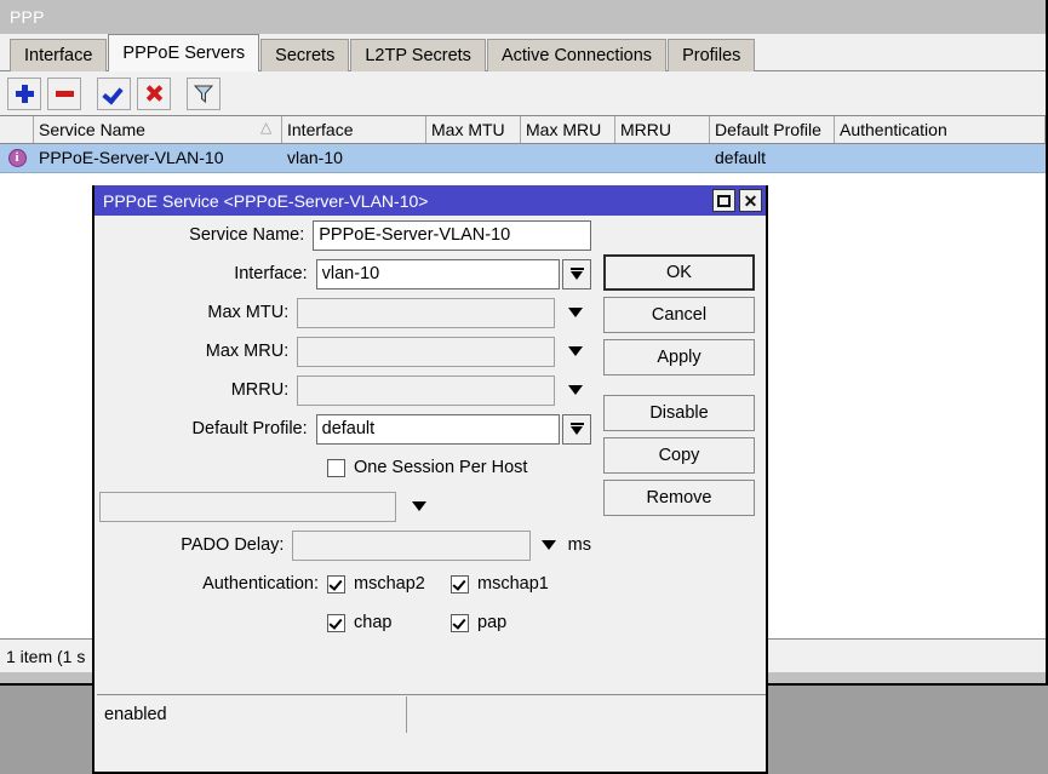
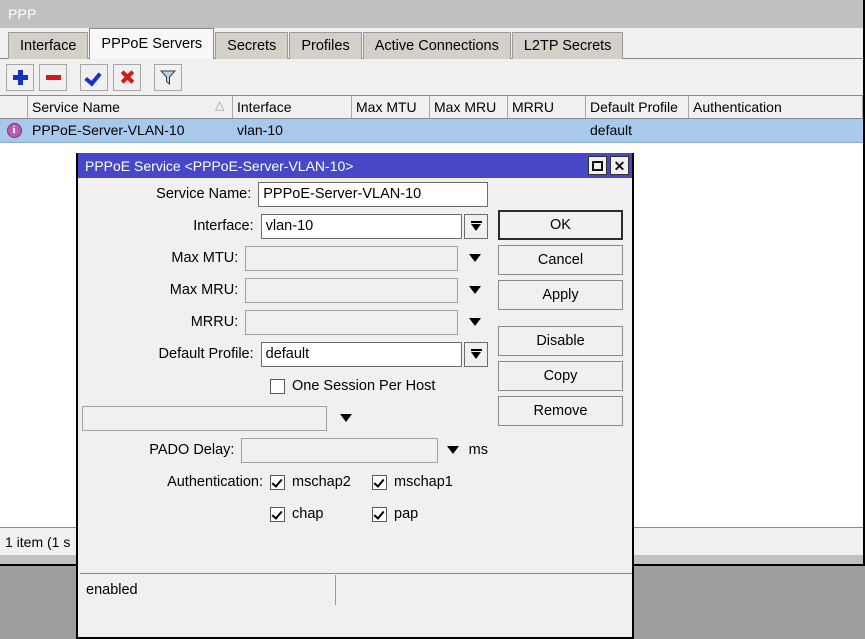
  PPP
  Interface
  PPPoE Servers
  Secrets
- L2TP Secrets
+ Profiles
  Active Connections
- Profiles
+ L2TP Secrets
  Service Name
  Interface
  Max MTU
  Max MRU
  MRRU
  Default Profile
  Authentication
  i
  PPPoE-Server-VLAN-10
  vlan-10
  default
  1 item (1 s
  PPPoE Service <PPPoE-Server-VLAN-10>
  ✕
  Service Name:
  PPPoE-Server-VLAN-10
  Interface:
  vlan-10
  Max MTU:
  Max MRU:
  MRRU:
  Default Profile:
  default
  One Session Per Host
  PADO Delay:
  ms
  Authentication:
  mschap2
  mschap1
  chap
  pap
  OKCancelApplyDisableCopyRemove
  enabled
